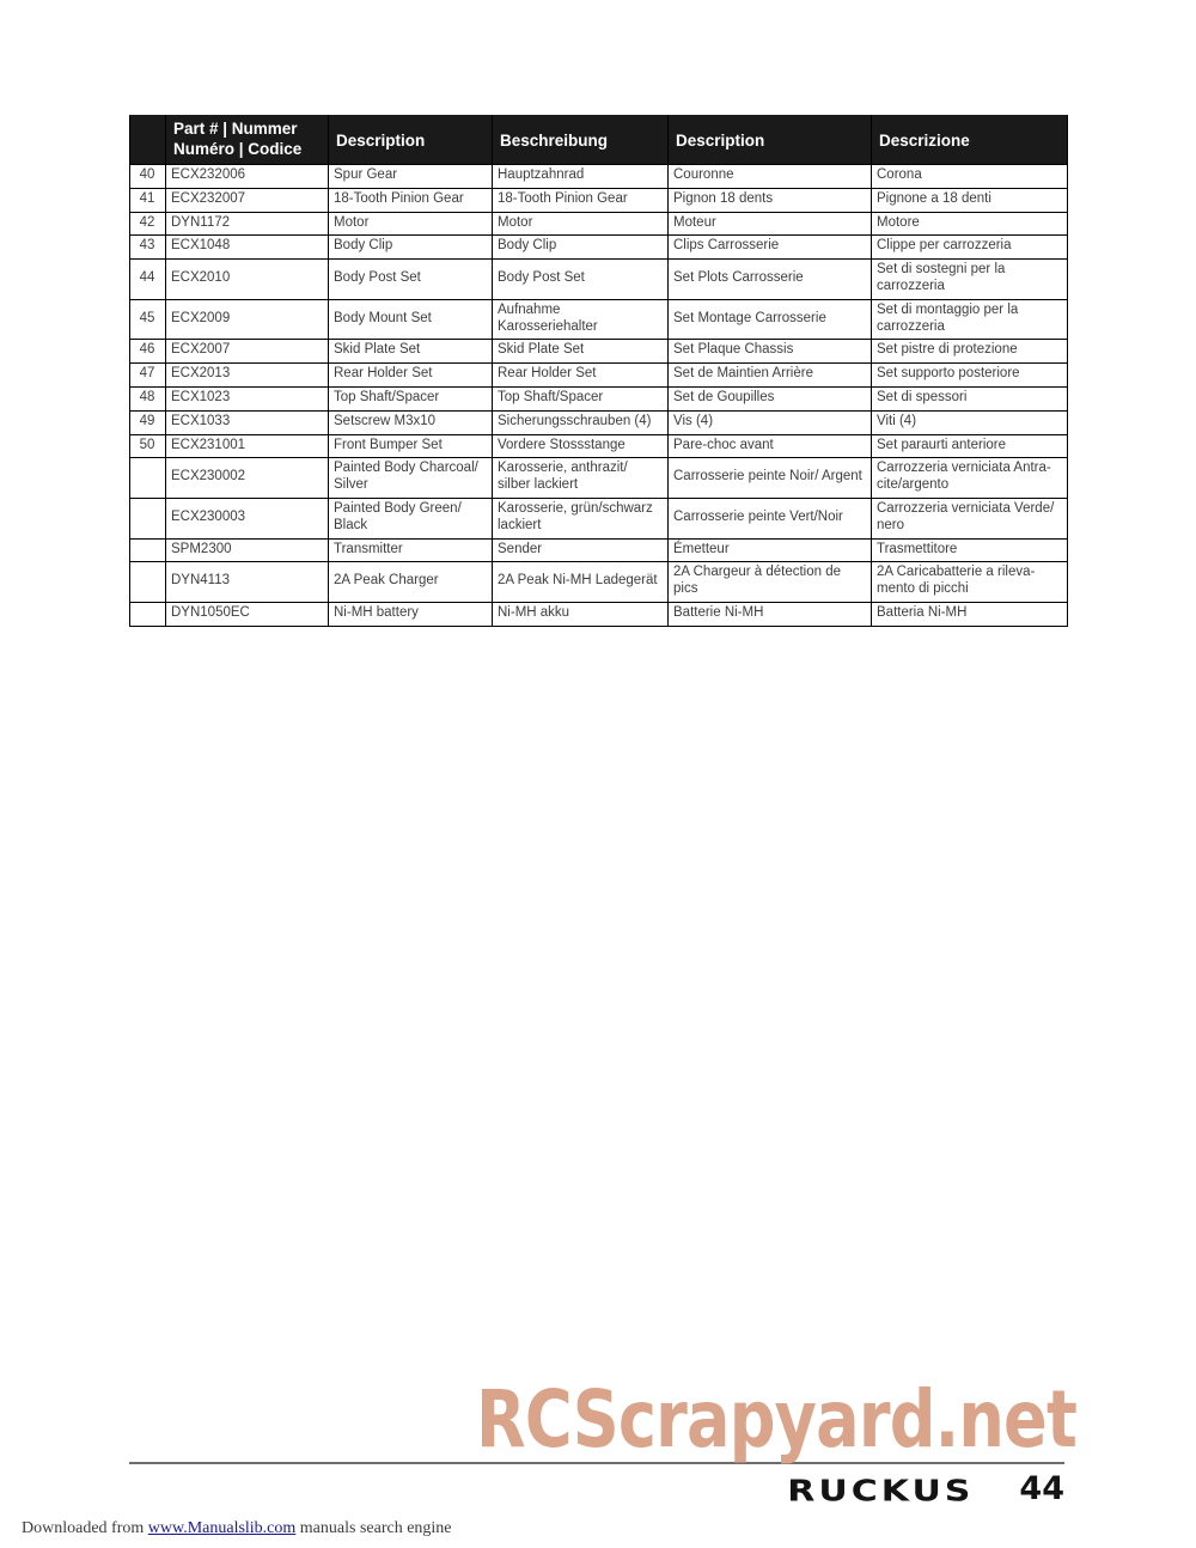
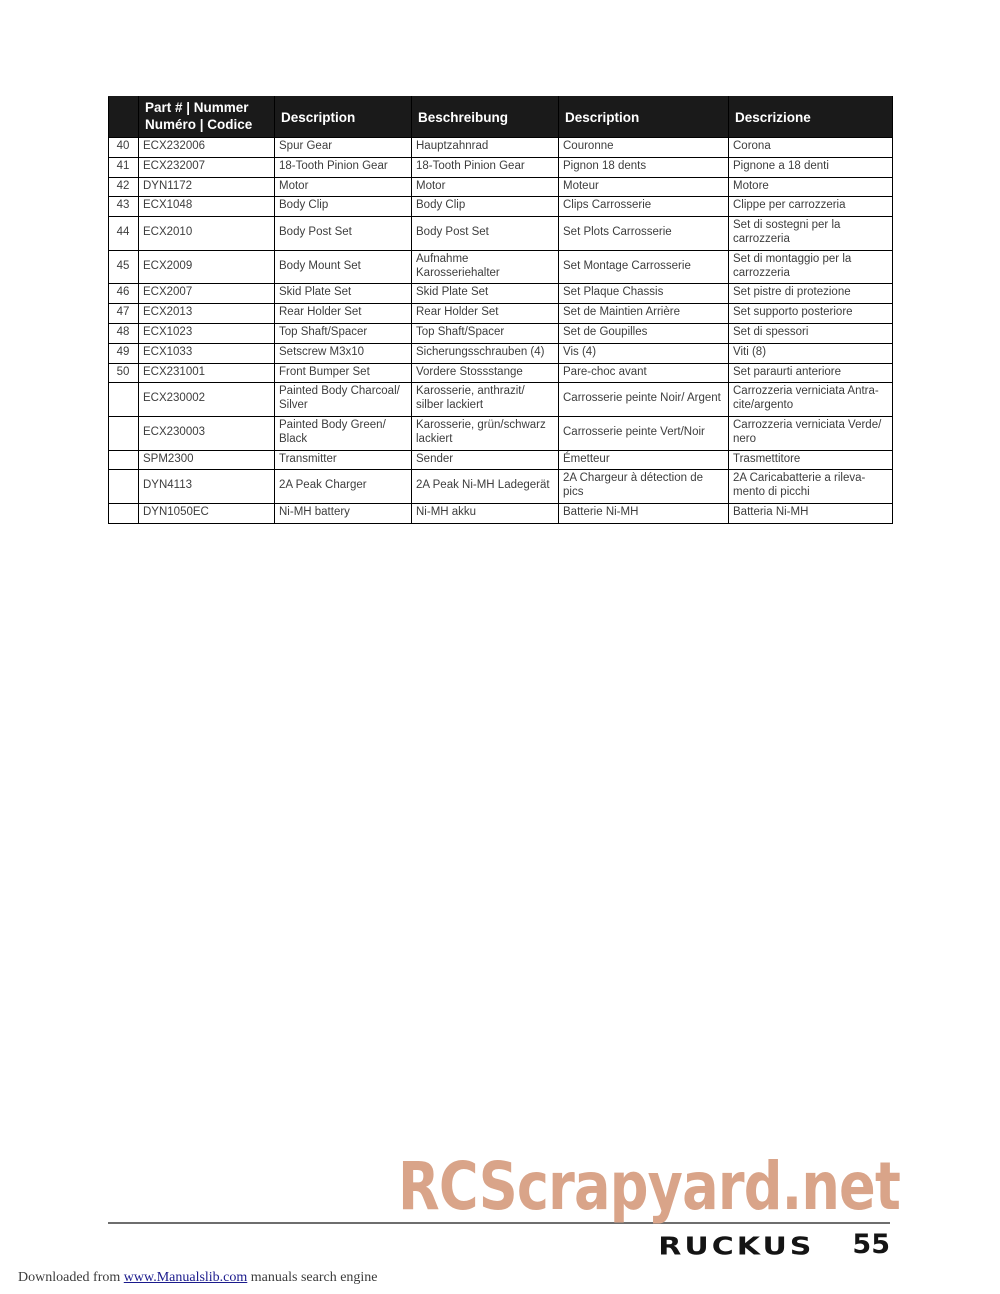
  	Part # | Nummer Numéro | Codice	Description	Beschreibung	Description	Descrizione
  40	ECX232006	Spur Gear	Hauptzahnrad	Couronne	Corona
  41	ECX232007	18-Tooth Pinion Gear	18-Tooth Pinion Gear	Pignon 18 dents	Pignone a 18 denti
  42	DYN1172	Motor	Motor	Moteur	Motore
  43	ECX1048	Body Clip	Body Clip	Clips Carrosserie	Clippe per carrozzeria
  44	ECX2010	Body Post Set	Body Post Set	Set Plots Carrosserie	Set di sostegni per la carrozzeria
  45	ECX2009	Body Mount Set	Aufnahme Karosseriehalter	Set Montage Carrosserie	Set di montaggio per la carrozzeria
  46	ECX2007	Skid Plate Set	Skid Plate Set	Set Plaque Chassis	Set pistre di protezione
  47	ECX2013	Rear Holder Set	Rear Holder Set	Set de Maintien Arrière	Set supporto posteriore
  48	ECX1023	Top Shaft/Spacer	Top Shaft/Spacer	Set de Goupilles	Set di spessori
- 49	ECX1033	Setscrew M3x10	Sicherungsschrauben (4)	Vis (4)	Viti (4)
+ 49	ECX1033	Setscrew M3x10	Sicherungsschrauben (4)	Vis (4)	Viti (8)
  50	ECX231001	Front Bumper Set	Vordere Stossstange	Pare-choc avant	Set paraurti anteriore
  	ECX230002	Painted Body Charcoal/ Silver	Karosserie, anthrazit/ silber lackiert	Carrosserie peinte Noir/ Argent	Carrozzeria verniciata Antra­cite/argento
  	ECX230003	Painted Body Green/ Black	Karosserie, grün/schwarz lackiert	Carrosserie peinte Vert/Noir	Carrozzeria verniciata Verde/ nero
  	SPM2300	Transmitter	Sender	Émetteur	Trasmettitore
  	DYN4113	2A Peak Charger	2A Peak Ni-MH Ladegerät	2A Chargeur à détection de pics	2A Caricabatterie a rileva­mento di picchi
  	DYN1050EC	Ni-MH battery	Ni-MH akku	Batterie Ni-MH	Batteria Ni-MH
  RCScrapyard.net
  RUCKUS
- 44
+ 55
  Downloaded from www.Manualslib.com manuals search engine
